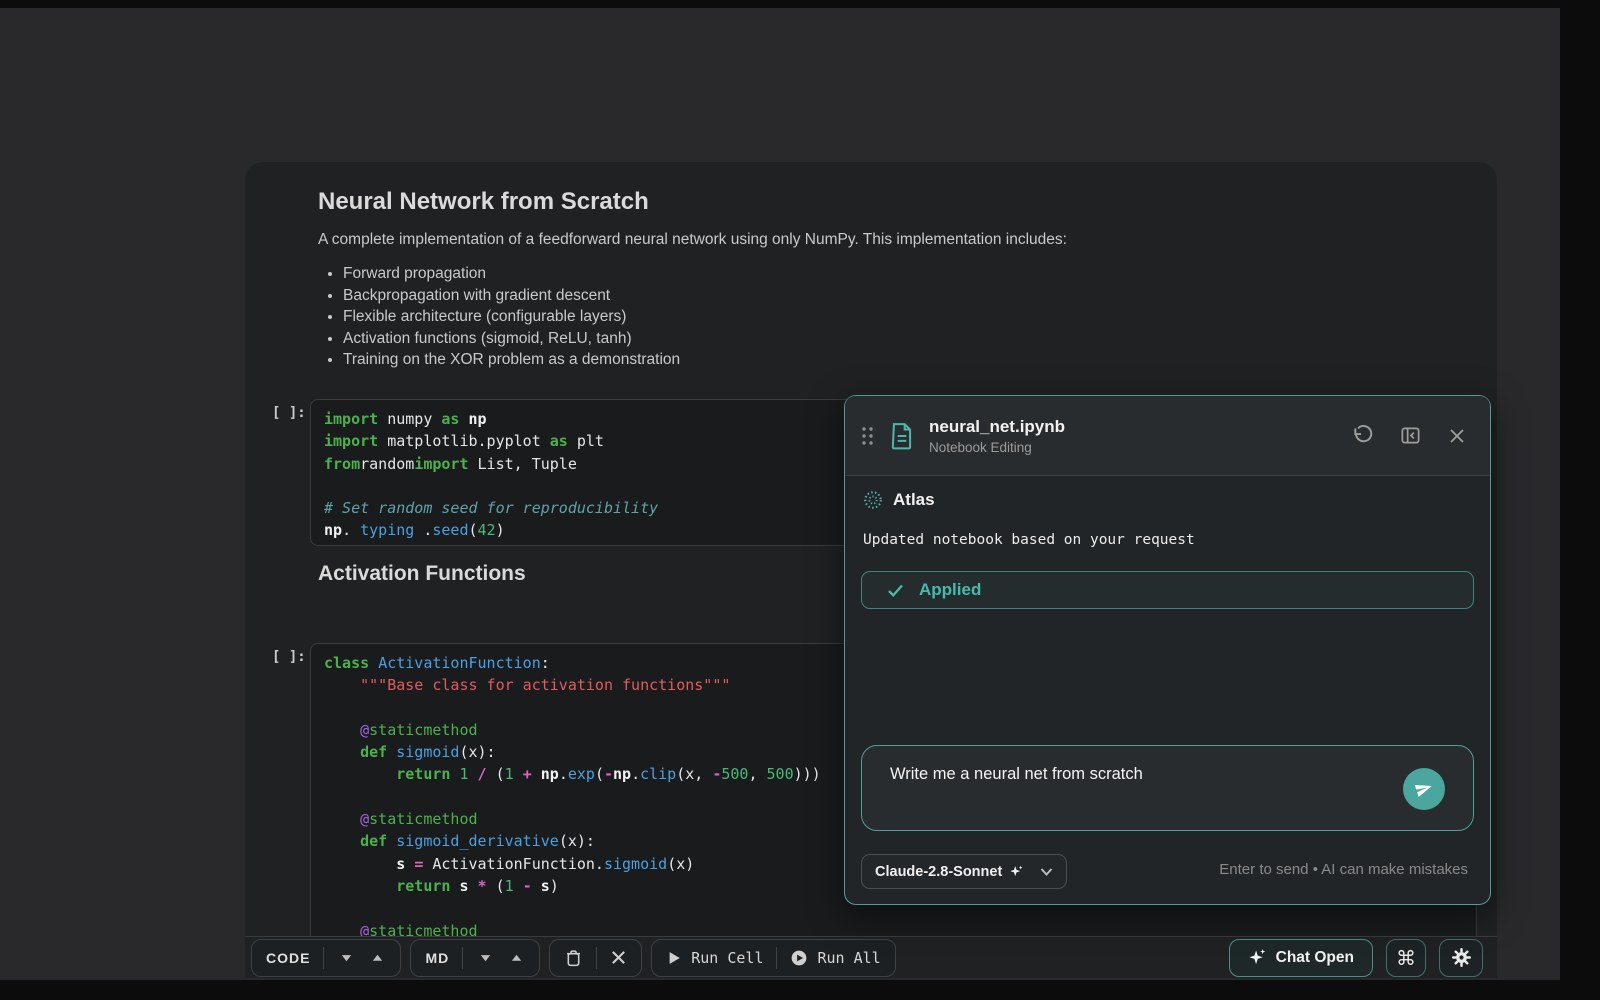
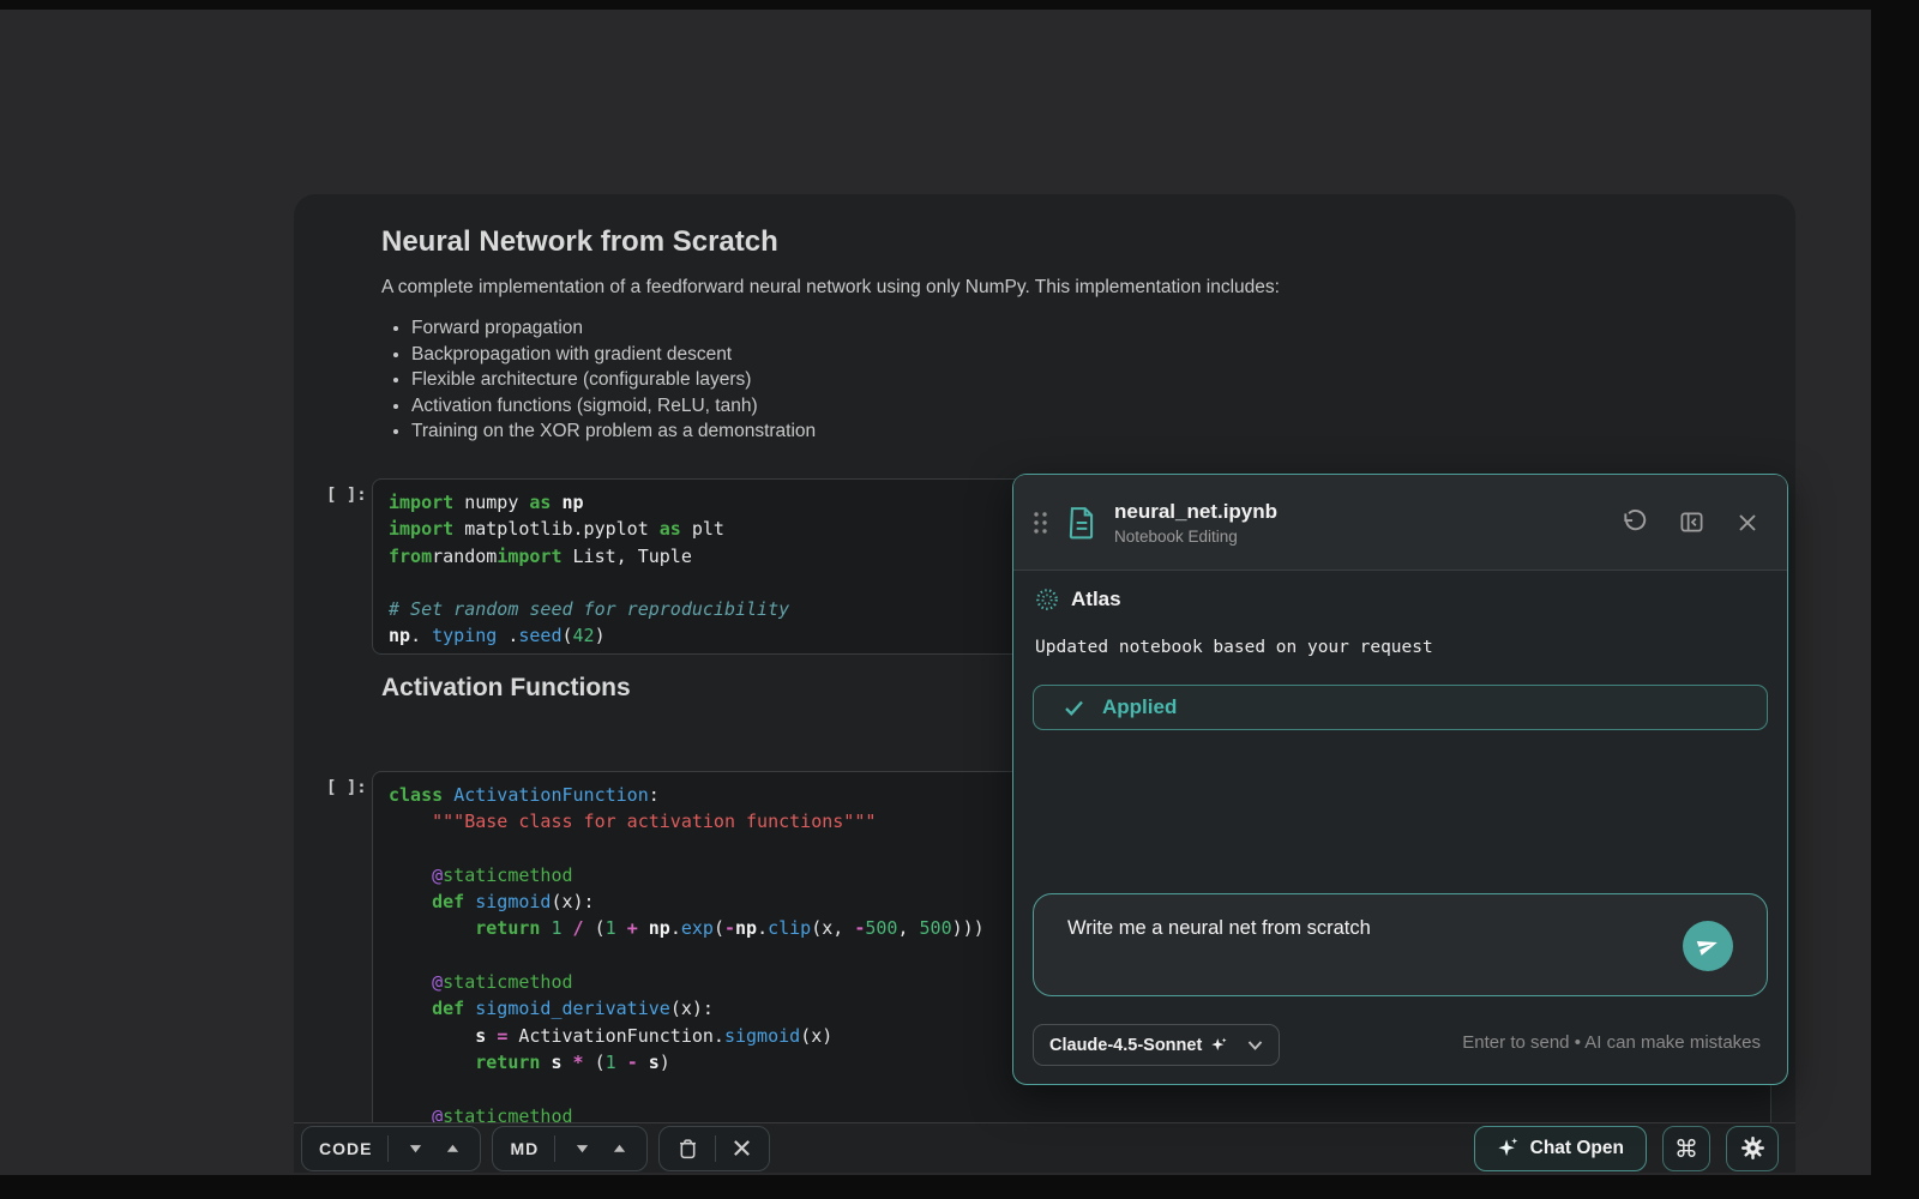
  Neural Network from Scratch
  A complete implementation of a feedforward neural network using only NumPy. This implementation includes:
  Forward propagation
  Backpropagation with gradient descent
  Flexible architecture (configurable layers)
  Activation functions (sigmoid, ReLU, tanh)
  Training on the XOR problem as a demonstration
  [ ]:
  import numpy as np
  import matplotlib.pyplot as plt
  fromrandomimport List, Tuple
  # Set random seed for reproducibility
  np. typing .seed(42)
  Activation Functions
  [ ]:
  class ActivationFunction:
  """Base class for activation functions"""
  @staticmethod
  def sigmoid(x):
  return 1 / (1 + np.exp(-np.clip(x, -500, 500)))
  @staticmethod
  def sigmoid_derivative(x):
  s = ActivationFunction.sigmoid(x)
  return s * (1 - s)
  @staticmethod
  CODE
  MD
- Run Cell
- Run All
  Chat Open
  ⌘
  neural_net.ipynb
  Notebook Editing
  Atlas
  Updated notebook based on your request
  Applied
  Write me a neural net from scratch
- Claude-2.8-Sonnet
+ Claude-4.5-Sonnet
  Enter to send • AI can make mistakes
